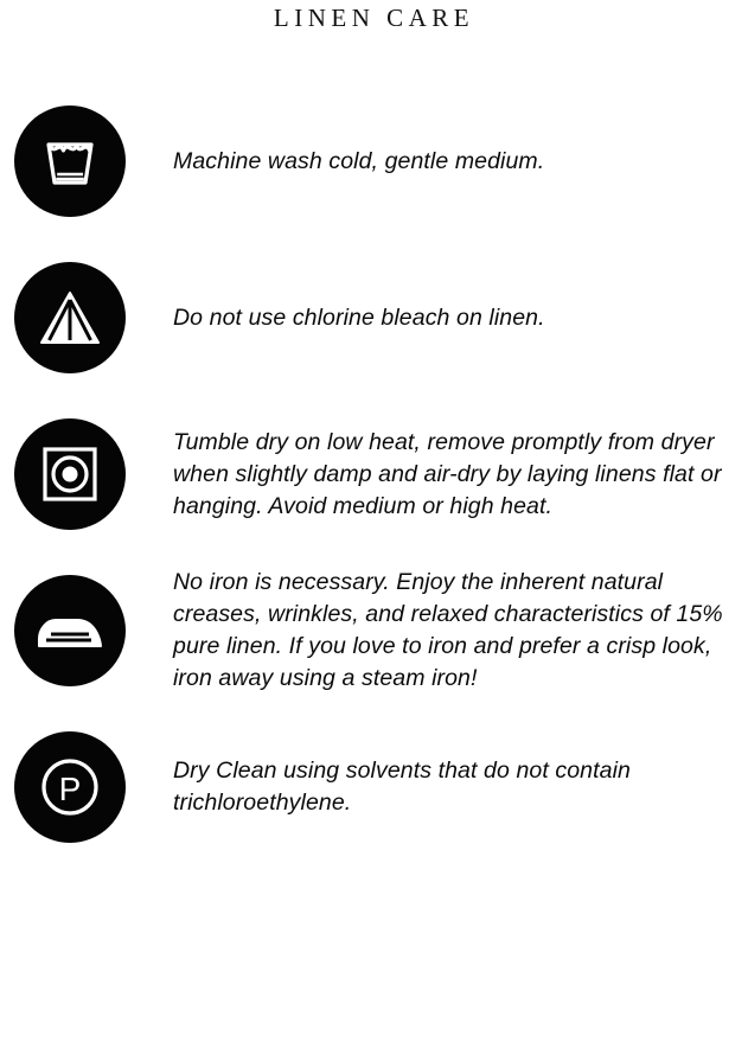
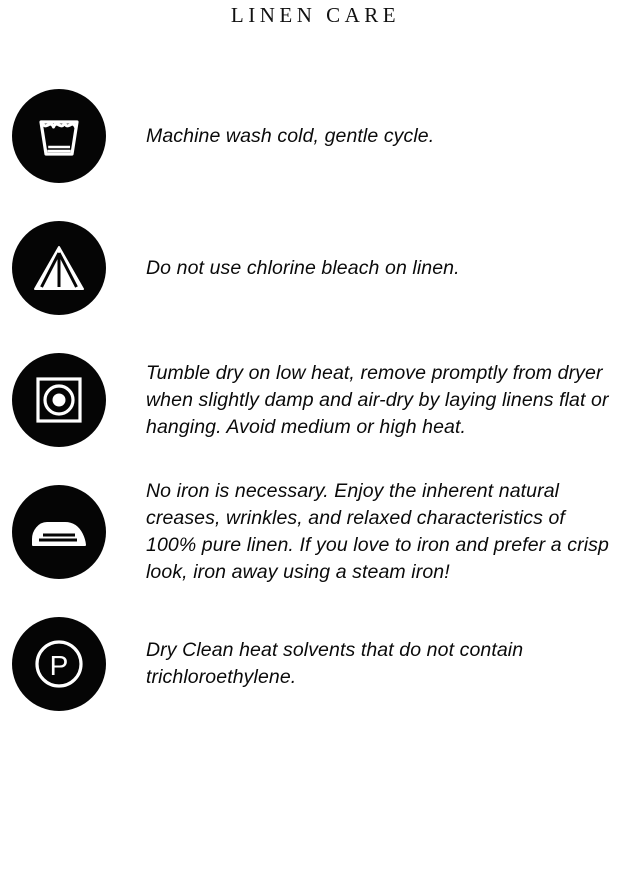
  LINEN CARE
- Machine wash cold, gentle medium.
+ Machine wash cold, gentle cycle.
  Do not use chlorine bleach on linen.
  Tumble dry on low heat, remove promptly from dryer when slightly damp and air-dry by laying linens flat or hanging. Avoid medium or high heat.
- No iron is necessary. Enjoy the inherent natural creases, wrinkles, and relaxed characteristics of 15% pure linen. If you love to iron and prefer a crisp look, iron away using a steam iron!
+ No iron is necessary. Enjoy the inherent natural creases, wrinkles, and relaxed characteristics of 100% pure linen. If you love to iron and prefer a crisp look, iron away using a steam iron!
  P
- Dry Clean using solvents that do not contain trichloroethylene.
+ Dry Clean heat solvents that do not contain trichloroethylene.
